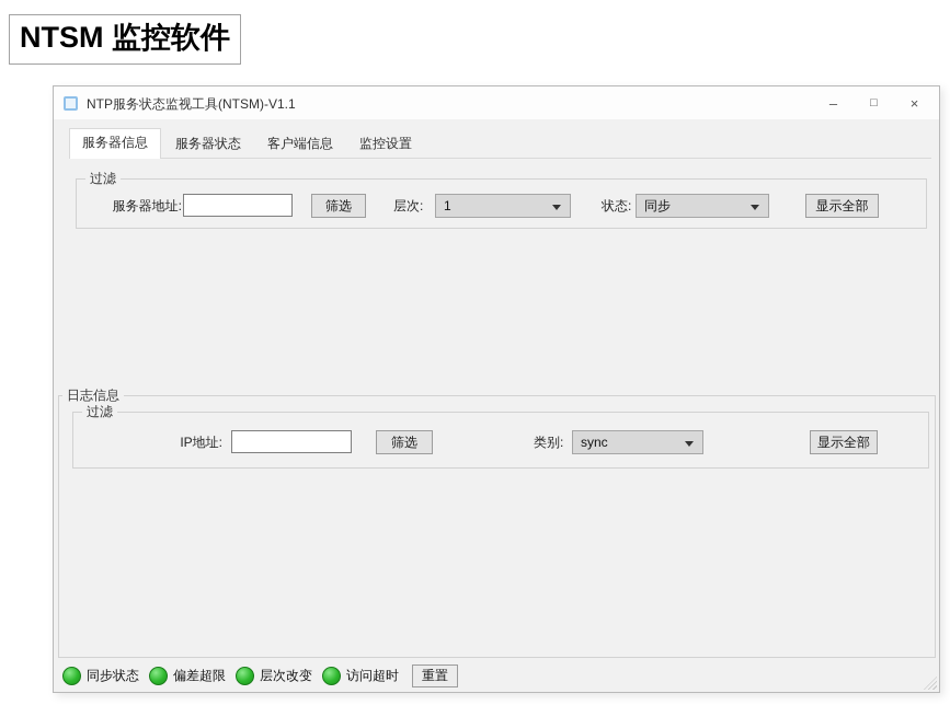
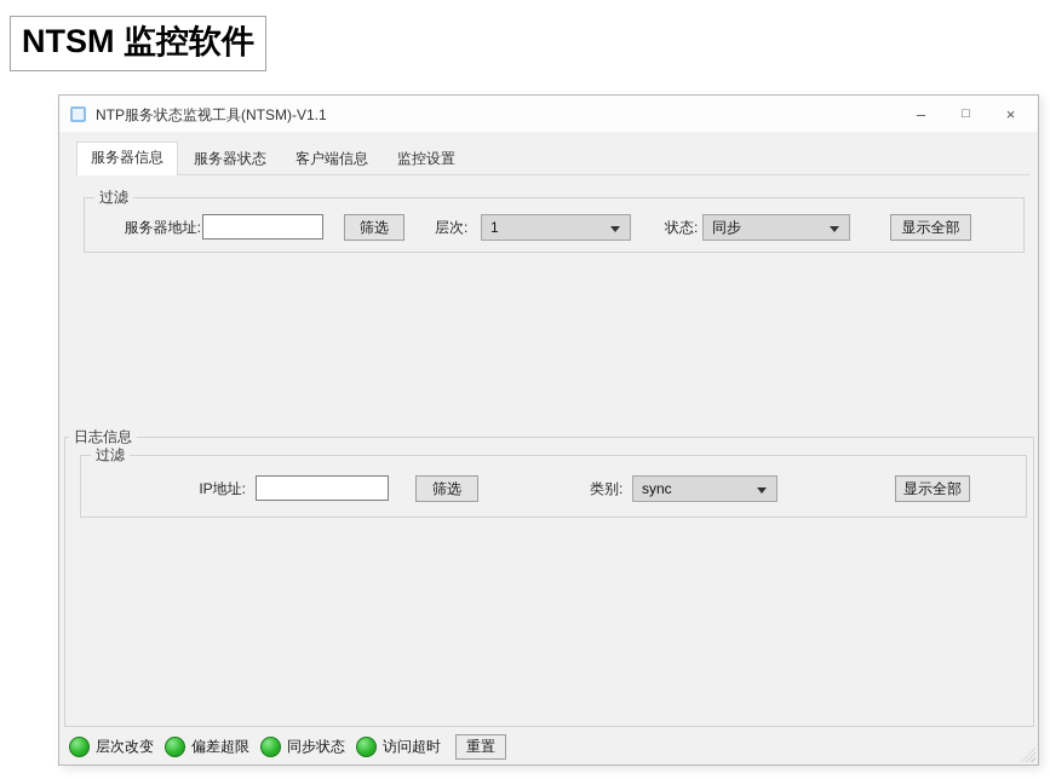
  NTSM 监控软件
  NTP服务状态监视工具(NTSM)-V1.1
  –
  □
  ×
  服务器信息
  服务器状态
  客户端信息
  监控设置
  过滤
  服务器地址:
  筛选
  层次:
  1
  状态:
  同步
  显示全部
  日志信息
  过滤
  IP地址:
  筛选
  类别:
  sync
  显示全部
- 同步状态
+ 层次改变
  偏差超限
- 层次改变
+ 同步状态
  访问超时
  重置
